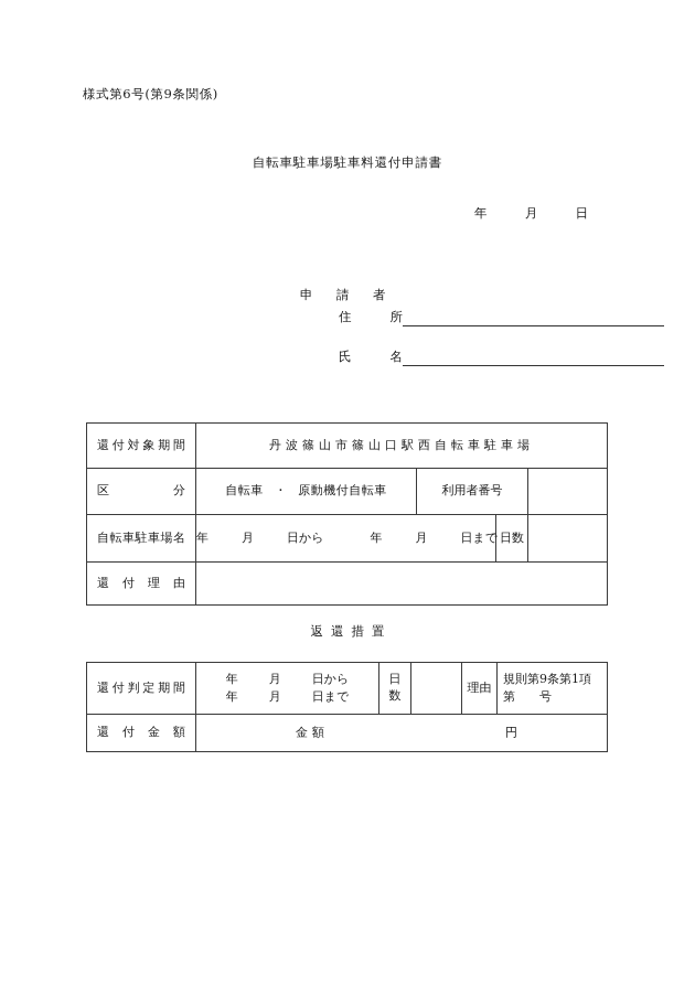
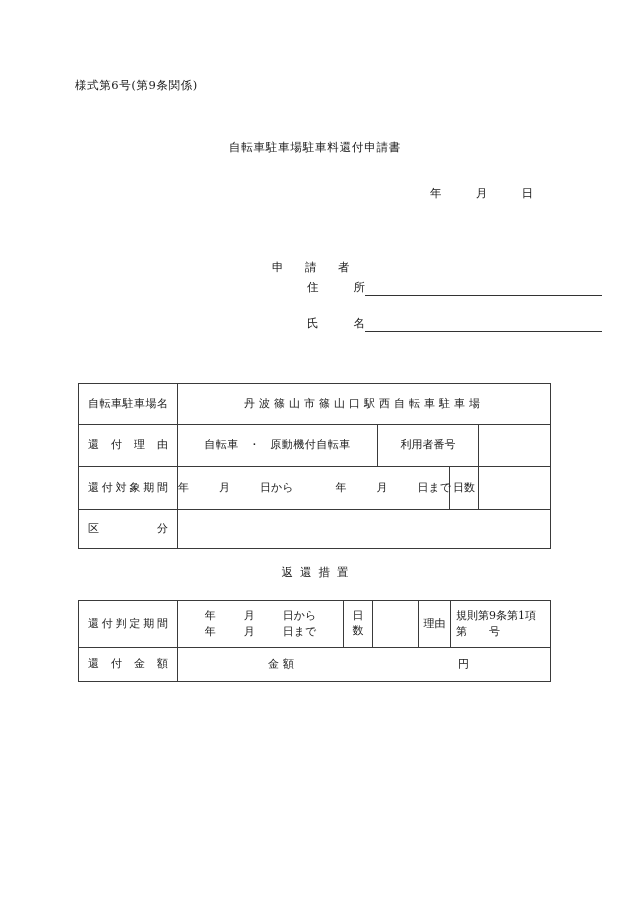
  様式第6号(第9条関係)
  自転車駐車場駐車料還付申請書
  年 月 日
  申 請 者
  住所
  氏名
- 還付対象期間	丹波篠山市篠山口駅西自転車駐車場
+ 自転車駐車場名	丹波篠山市篠山口駅西自転車駐車場
- 区分	自転車 ・ 原動機付自転車	利用者番号
+ 還付理由	自転車 ・ 原動機付自転車	利用者番号
- 自転車駐車場名	年 月 日から 年 月 日まで	日数
+ 還付対象期間	年 月 日から 年 月 日まで	日数
- 還付理由
+ 区分
  返還措置
  還付判定期間	年 月 日から 年 月 日まで	日 数		理由	規則第9条第1項 第 号
  還付金額	金額 円
